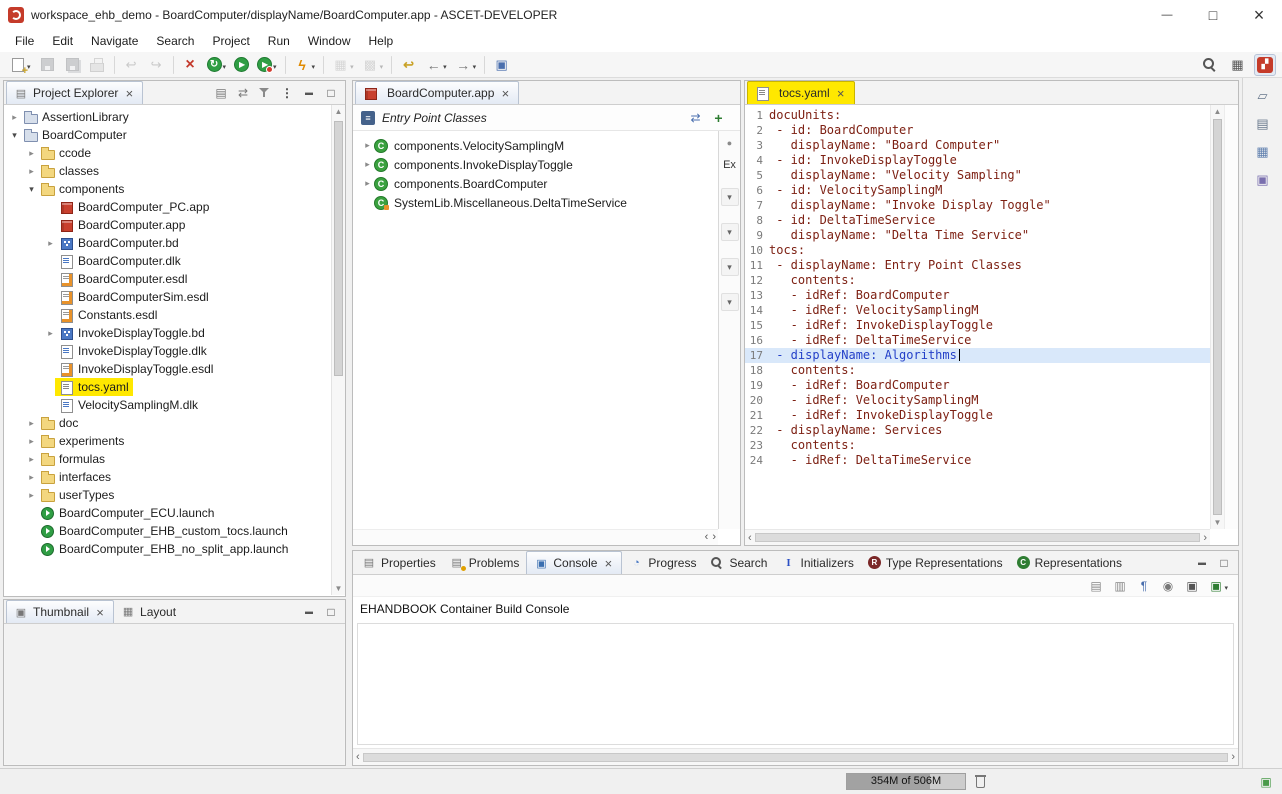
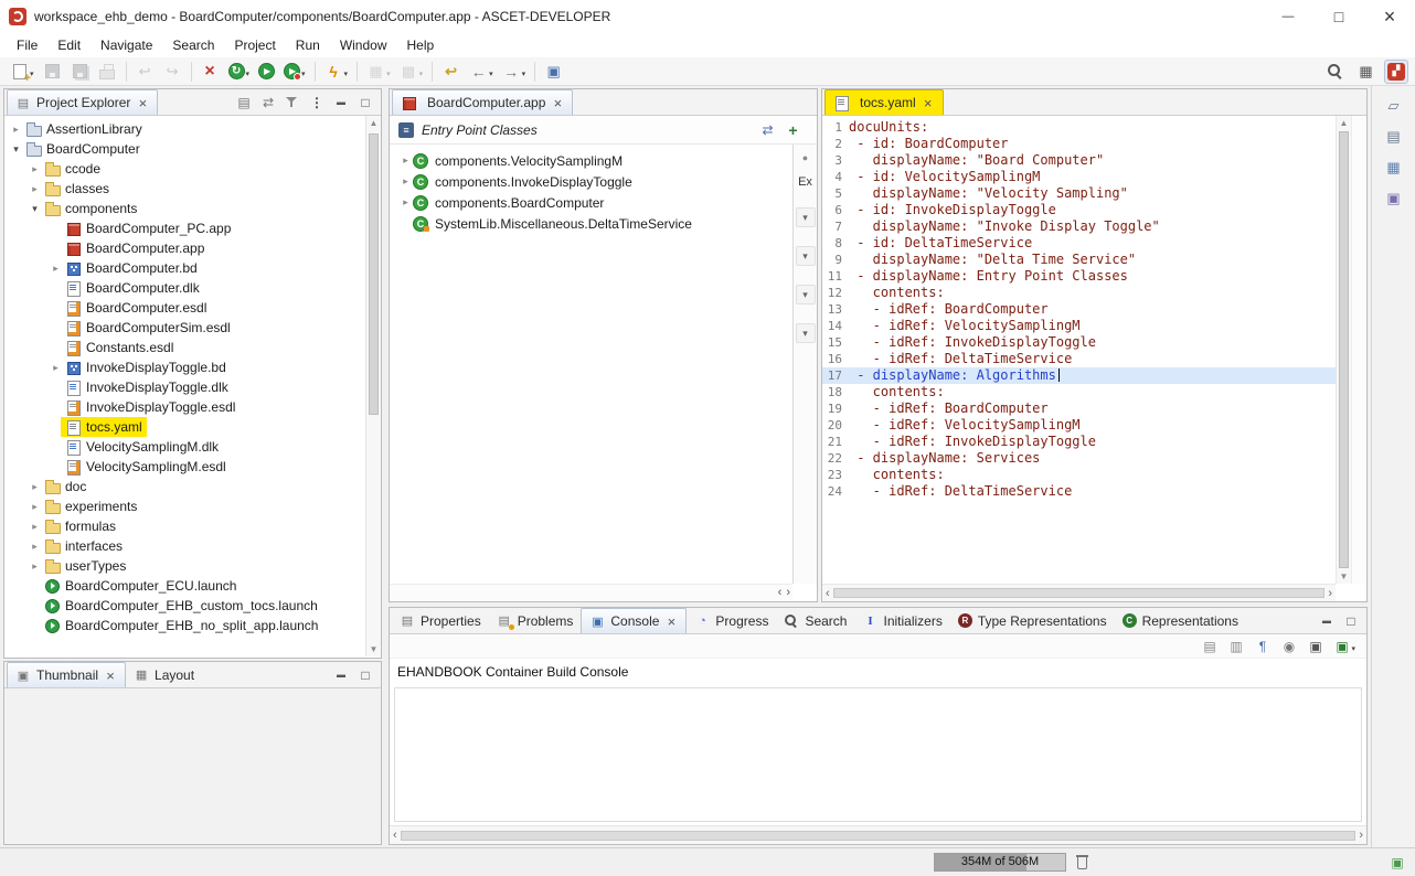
- workspace_ehb_demo - BoardComputer/displayName/BoardComputer.app - ASCET-DEVELOPER
+ workspace_ehb_demo - BoardComputer/components/BoardComputer.app - ASCET-DEVELOPER
  File
  Edit
  Navigate
  Search
  Project
  Run
  Window
  Help
  Project Explorer
  AssertionLibrary
  BoardComputer
  ccode
  classes
  components
  BoardComputer_PC.app
  BoardComputer.app
  BoardComputer.bd
  BoardComputer.dlk
  BoardComputer.esdl
  BoardComputerSim.esdl
  Constants.esdl
  InvokeDisplayToggle.bd
  InvokeDisplayToggle.dlk
  InvokeDisplayToggle.esdl
  tocs.yaml
  VelocitySamplingM.dlk
+ VelocitySamplingM.esdl
  doc
  experiments
  formulas
  interfaces
  userTypes
  BoardComputer_ECU.launch
  BoardComputer_EHB_custom_tocs.launch
  BoardComputer_EHB_no_split_app.launch
  ▲
  ▼
  Thumbnail
  Layout
  BoardComputer.app
  Entry Point Classes
  components.VelocitySamplingM
  components.InvokeDisplayToggle
  components.BoardComputer
  SystemLib.Miscellaneous.DeltaTimeService
  Ex
  ‹
  ›
  tocs.yaml
  1
  docuUnits:
  2
  - id: BoardComputer
  3
  displayName: "Board Computer"
  4
- - id: InvokeDisplayToggle
+ - id: VelocitySamplingM
  5
  displayName: "Velocity Sampling"
  6
- - id: VelocitySamplingM
+ - id: InvokeDisplayToggle
  7
  displayName: "Invoke Display Toggle"
  8
  - id: DeltaTimeService
  9
  displayName: "Delta Time Service"
- 10
- tocs:
  11
  - displayName: Entry Point Classes
  12
  contents:
  13
  - idRef: BoardComputer
  14
  - idRef: VelocitySamplingM
  15
  - idRef: InvokeDisplayToggle
  16
  - idRef: DeltaTimeService
  17
  - displayName: Algorithms
  18
  contents:
  19
  - idRef: BoardComputer
  20
  - idRef: VelocitySamplingM
  21
  - idRef: InvokeDisplayToggle
  22
  - displayName: Services
  23
  contents:
  24
  - idRef: DeltaTimeService
  ▲
  ▼
  ‹
  ›
  Properties
  Problems
  Console
  Progress
  Search
  Initializers
  Type Representations
  Representations
  EHANDBOOK Container Build Console
  ‹
  ›
  354M of 506M
